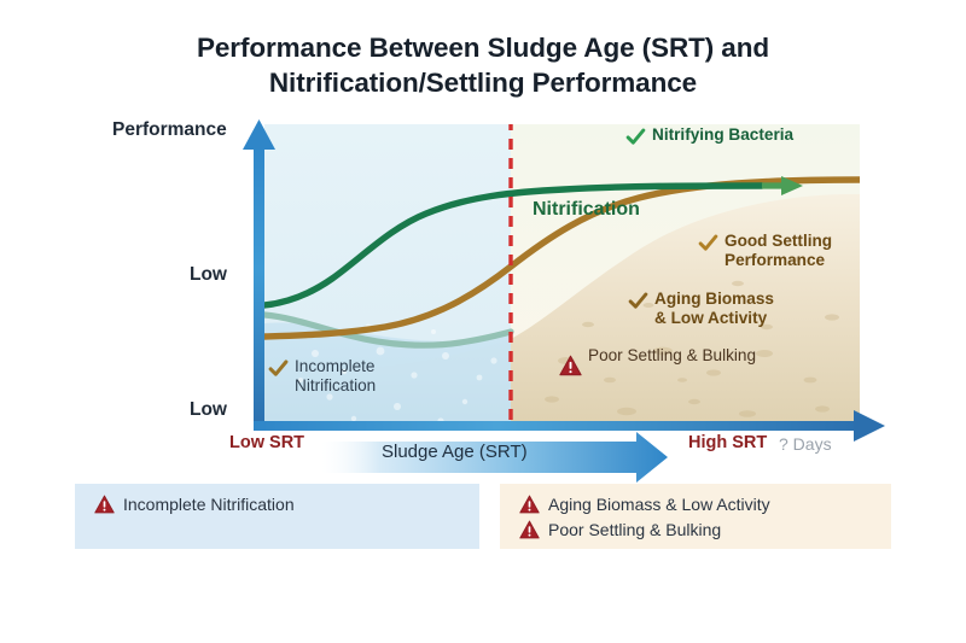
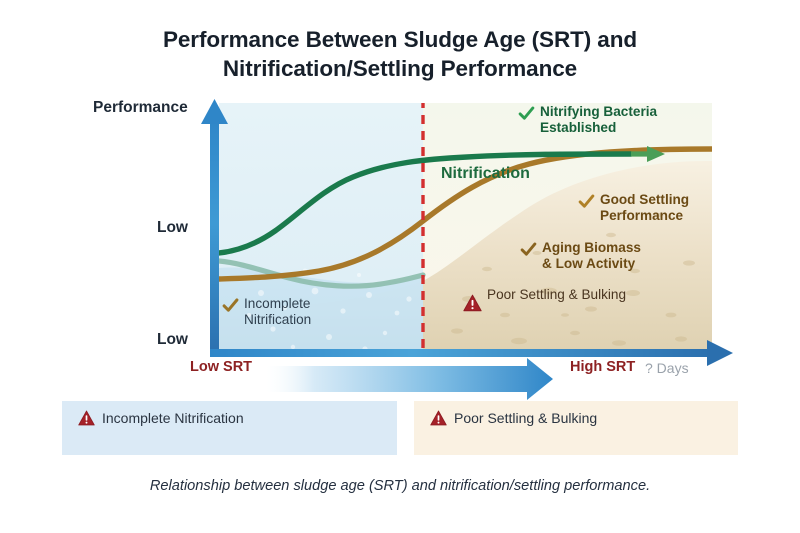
  Performance Between Sludge Age (SRT) and
  Nitrification/Settling Performance
  Performance
  Low
  Low
  Low SRT
  High SRT
  ? Days
- Sludge Age (SRT)
  Nitrifying Bacteria
+ Established
  Nitrification
  Good Settling
  Performance
  Aging Biomass
  & Low Activity
  Incomplete
  Nitrification
  Poor Settling & Bulking
  Incomplete Nitrification
- Aging Biomass & Low Activity
  Poor Settling & Bulking
+ Relationship between sludge age (SRT) and nitrification/settling performance.
